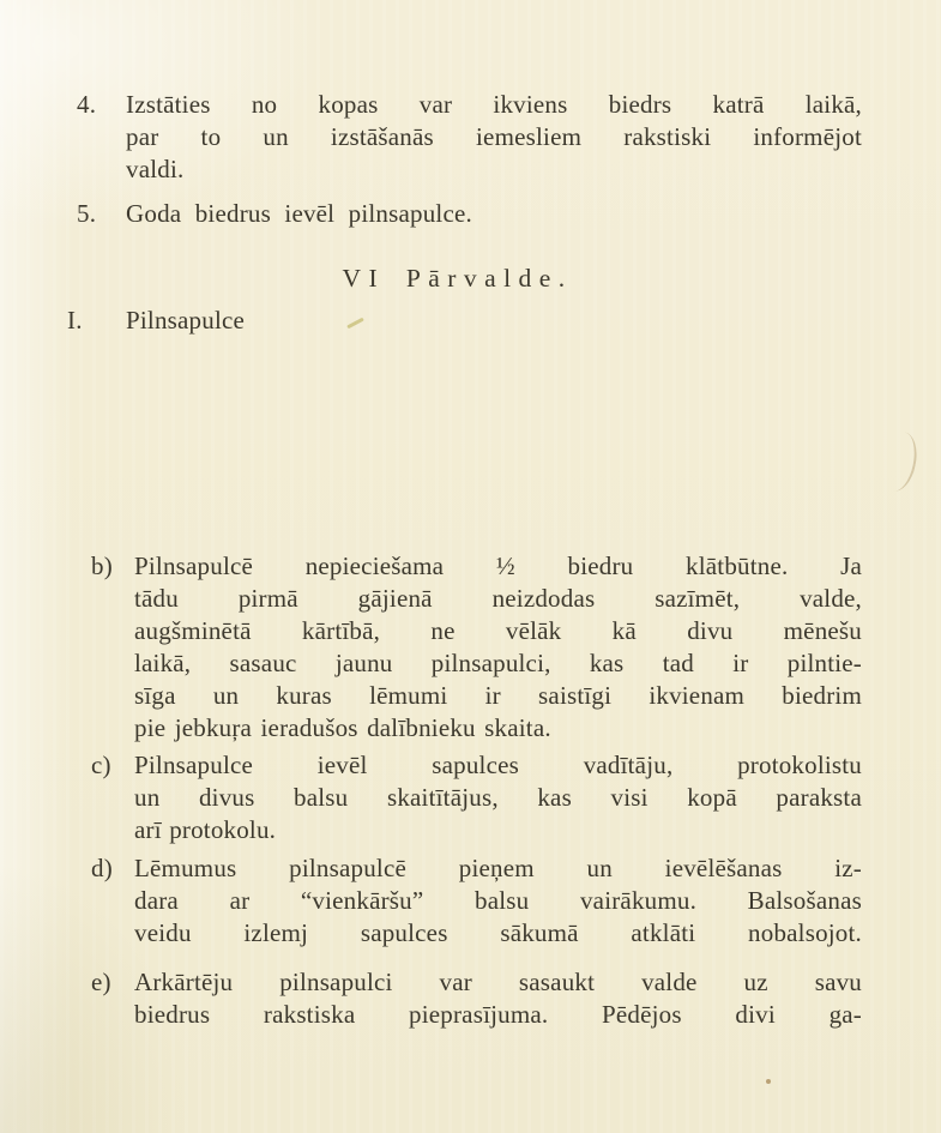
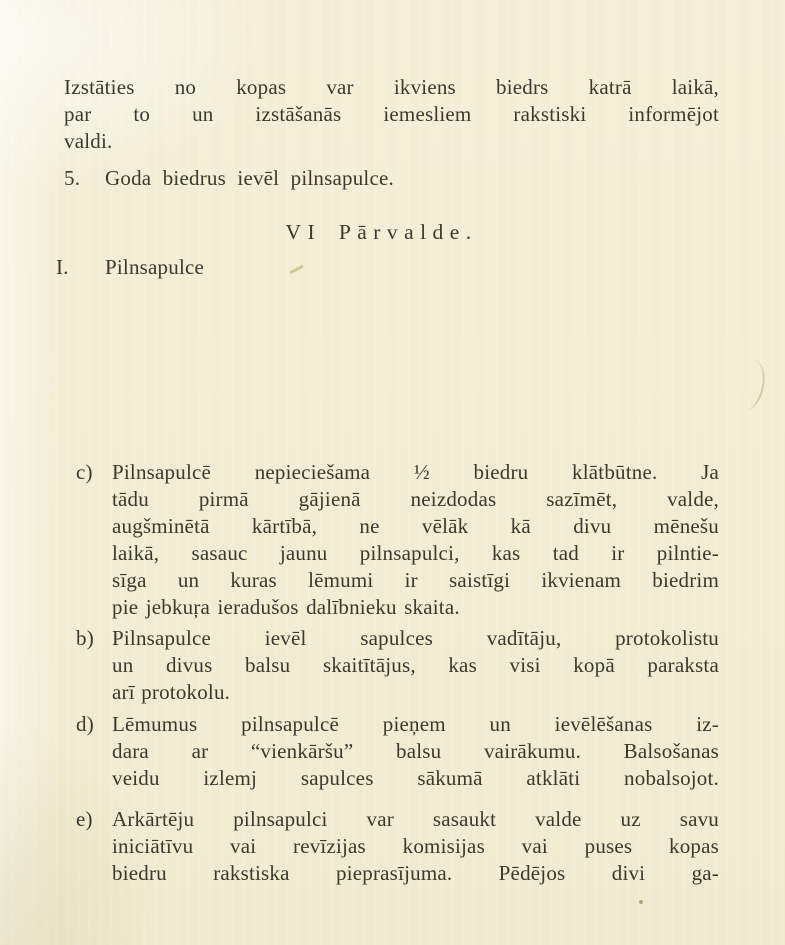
- 4.
  Izstāties no kopas var ikviens biedrs katrā laikā,
  par to un izstāšanās iemesliem rakstiski informējot
  valdi.
  5.
  Goda biedrus ievēl pilnsapulce.
  VI Pārvalde.
  I.
  Pilnsapulce
- b)
+ c)
  Pilnsapulcē nepieciešama ½ biedru klātbūtne. Ja
  tādu pirmā gājienā neizdodas sazīmēt, valde,
  augšminētā kārtībā, ne vēlāk kā divu mēnešu
  laikā, sasauc jaunu pilnsapulci, kas tad ir pilntie-
  sīga un kuras lēmumi ir saistīgi ikvienam biedrim
  pie jebkuŗa ieradušos dalībnieku skaita.
- c)
+ b)
  Pilnsapulce ievēl sapulces vadītāju, protokolistu
  un divus balsu skaitītājus, kas visi kopā paraksta
  arī protokolu.
  d)
  Lēmumus pilnsapulcē pieņem un ievēlēšanas iz-
  dara ar “vienkāršu” balsu vairākumu. Balsošanas
  veidu izlemj sapulces sākumā atklāti nobalsojot.
  e)
  Arkārtēju pilnsapulci var sasaukt valde uz savu
+ iniciātīvu vai revīzijas komisijas vai puses kopas
- biedrus rakstiska pieprasījuma. Pēdējos divi ga-
+ biedru rakstiska pieprasījuma. Pēdējos divi ga-
